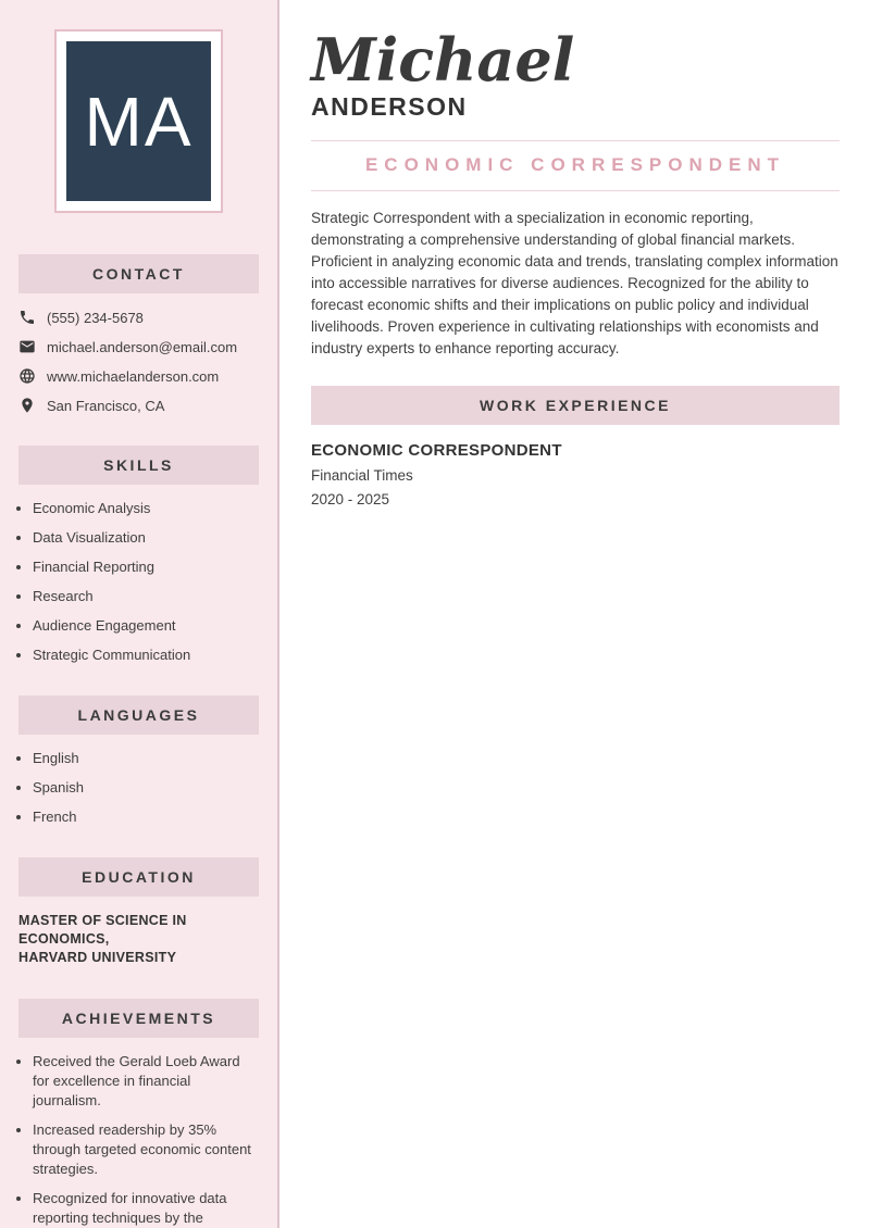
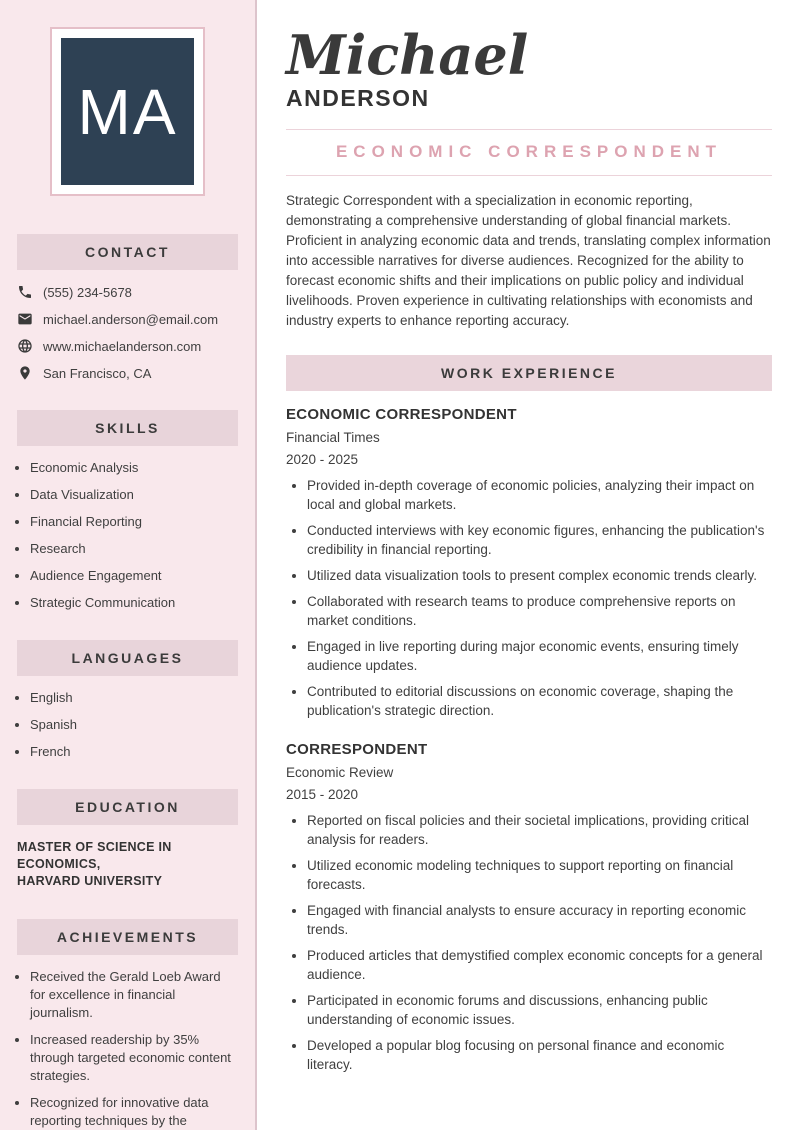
  MA
  CONTACT
  (555) 234-5678
  michael.anderson@email.com
  www.michaelanderson.com
  San Francisco, CA
  SKILLS
  Economic Analysis
  Data Visualization
  Financial Reporting
  Research
  Audience Engagement
  Strategic Communication
  LANGUAGES
  English
  Spanish
  French
  EDUCATION
  MASTER OF SCIENCE IN ECONOMICS,
  HARVARD UNIVERSITY
  ACHIEVEMENTS
  Received the Gerald Loeb Award for excellence in financial journalism.
  Increased readership by 35% through targeted economic content strategies.
  Michael
  ANDERSON
  ECONOMIC CORRESPONDENT
  Strategic Correspondent with a specialization in economic reporting, demonstrating a comprehensive understanding of global financial markets. Proficient in analyzing economic data and trends, translating complex information into accessible narratives for diverse audiences. Recognized for the ability to forecast economic shifts and their implications on public policy and individual livelihoods. Proven experience in cultivating relationships with economists and industry experts to enhance reporting accuracy.
  WORK EXPERIENCE
  ECONOMIC CORRESPONDENT
  Financial Times
  2020 - 2025
+ Provided in-depth coverage of economic policies, analyzing their impact on local and global markets.
+ Conducted interviews with key economic figures, enhancing the publication's credibility in financial reporting.
+ Utilized data visualization tools to present complex economic trends clearly.
+ Collaborated with research teams to produce comprehensive reports on market conditions.
+ Engaged in live reporting during major economic events, ensuring timely audience updates.
+ Contributed to editorial discussions on economic coverage, shaping the publication's strategic direction.
+ CORRESPONDENT
+ Economic Review
+ 2015 - 2020
+ Reported on fiscal policies and their societal implications, providing critical analysis for readers.
+ Utilized economic modeling techniques to support reporting on financial forecasts.
+ Engaged with financial analysts to ensure accuracy in reporting economic trends.
+ Produced articles that demystified complex economic concepts for a general audience.
+ Participated in economic forums and discussions, enhancing public understanding of economic issues.
+ Developed a popular blog focusing on personal finance and economic literacy.
